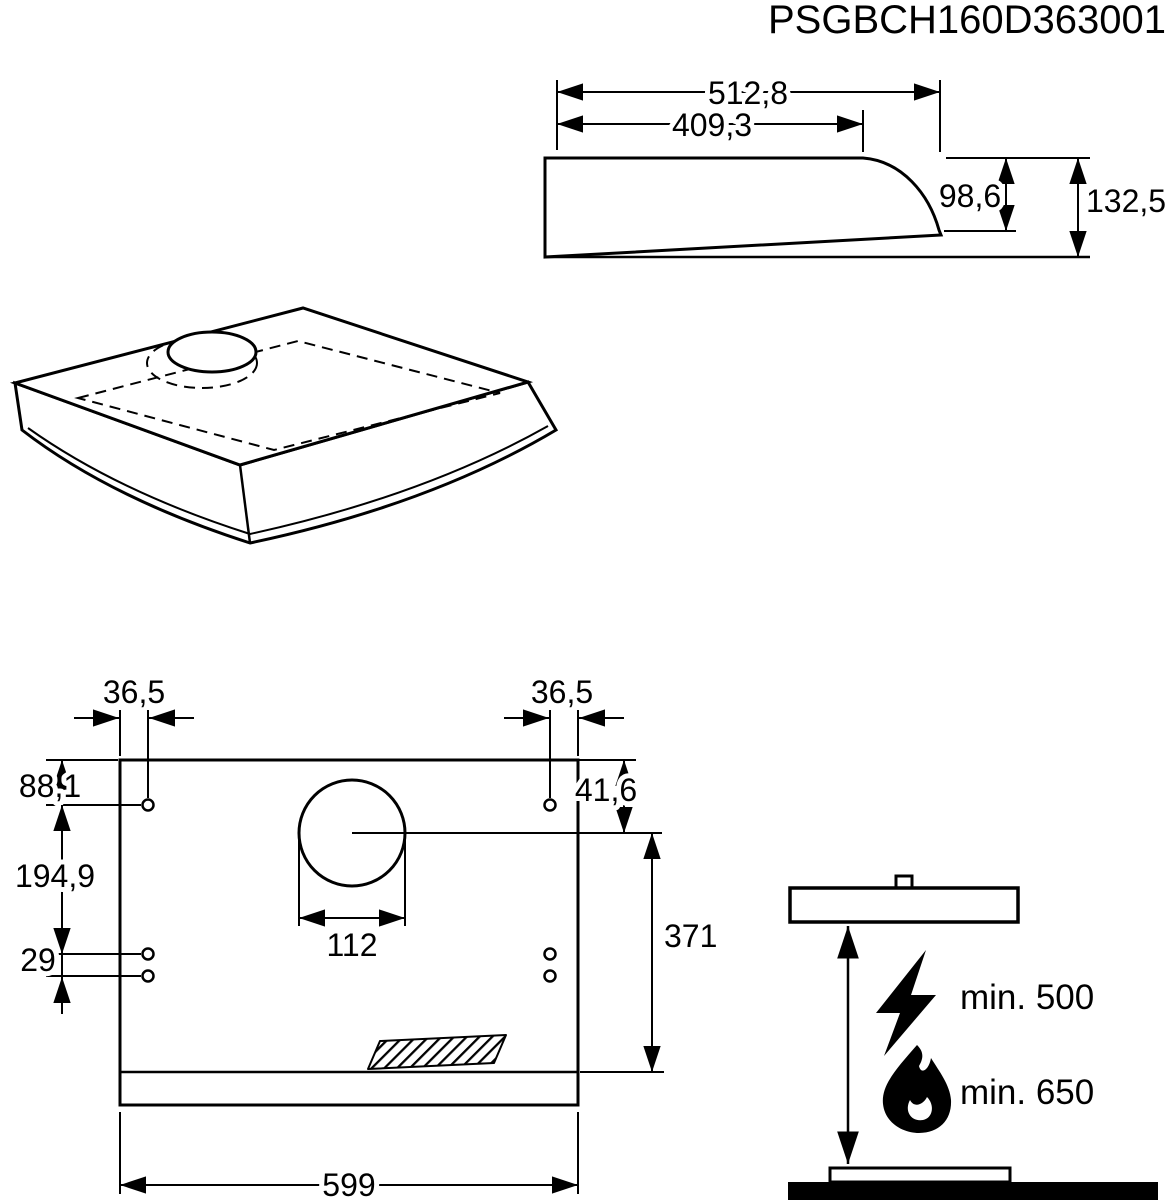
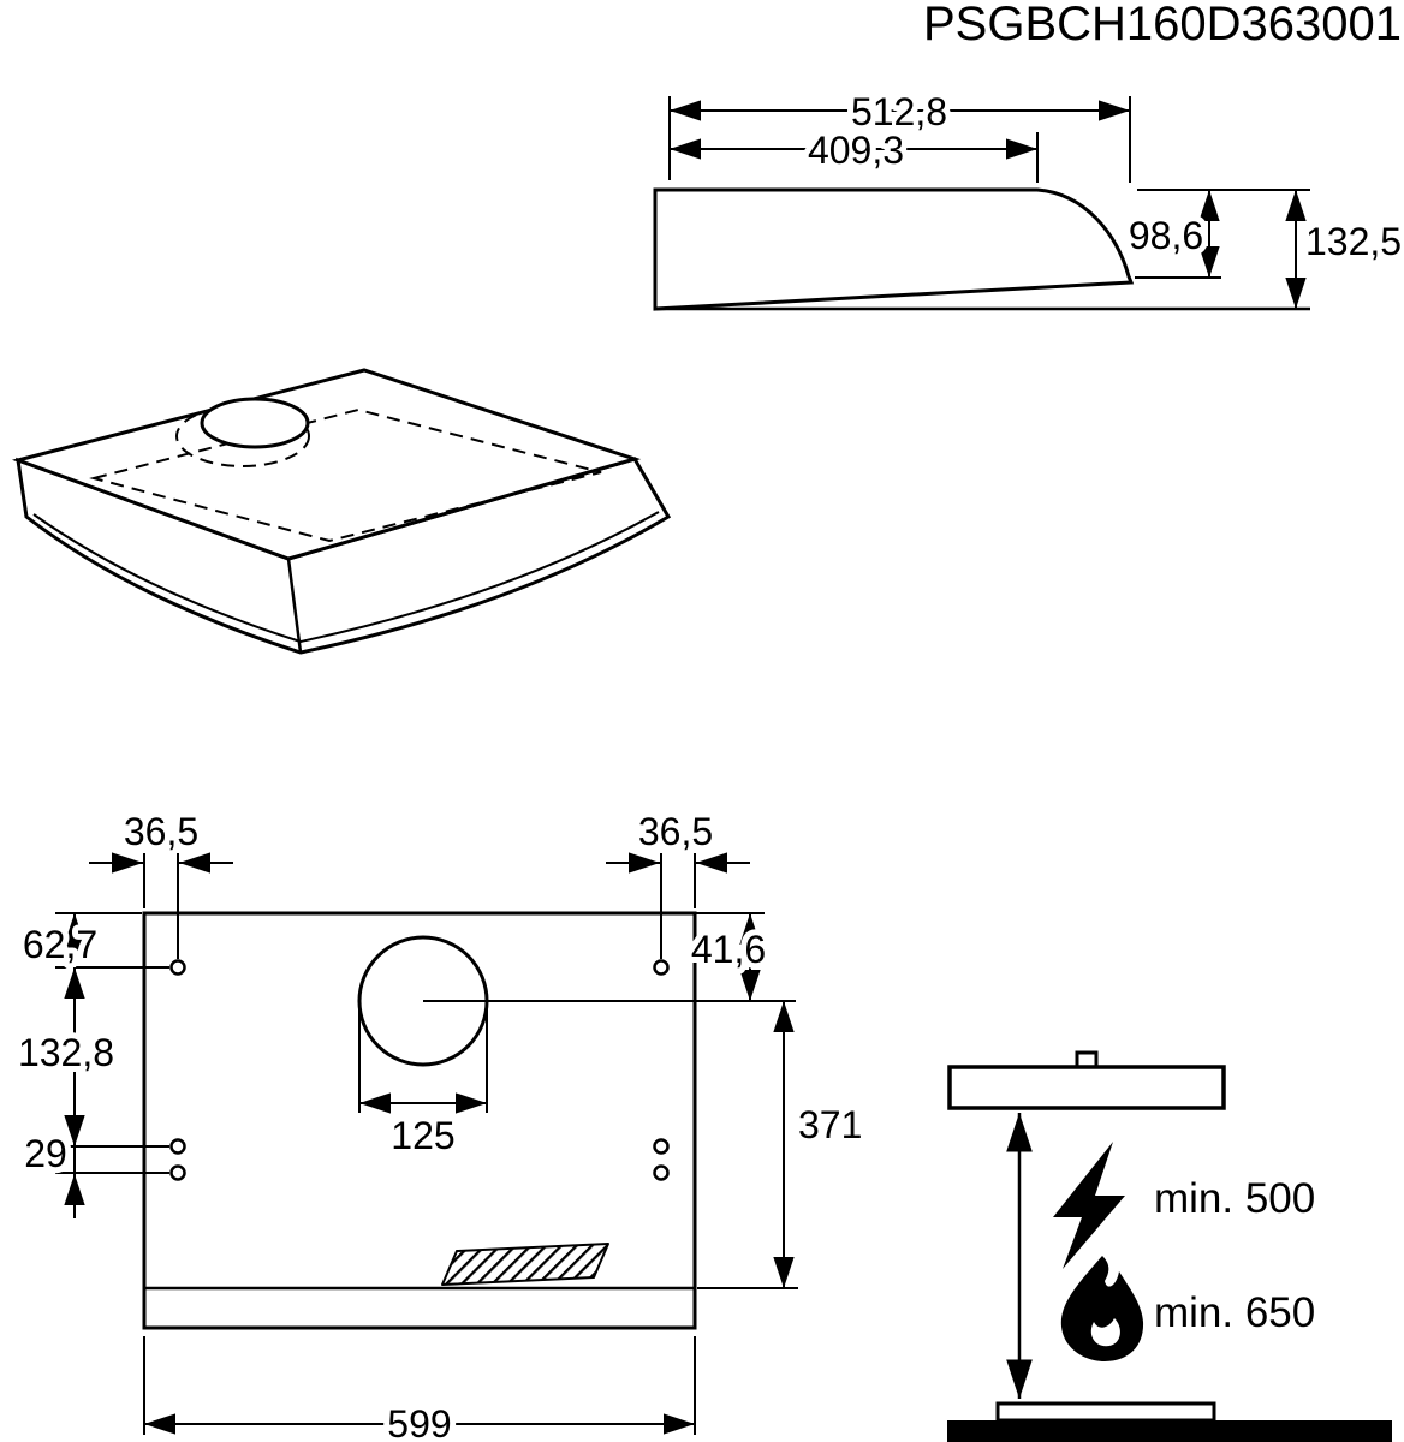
  PSGBCH160D363001
  512,8
  409,3
  98,6
  132,5
  36,5
  36,5
- 88,1
+ 62,7
- 194,9
+ 132,8
  29
  41,6
  371
- 112
+ 125
  599
  min. 500
  min. 650
